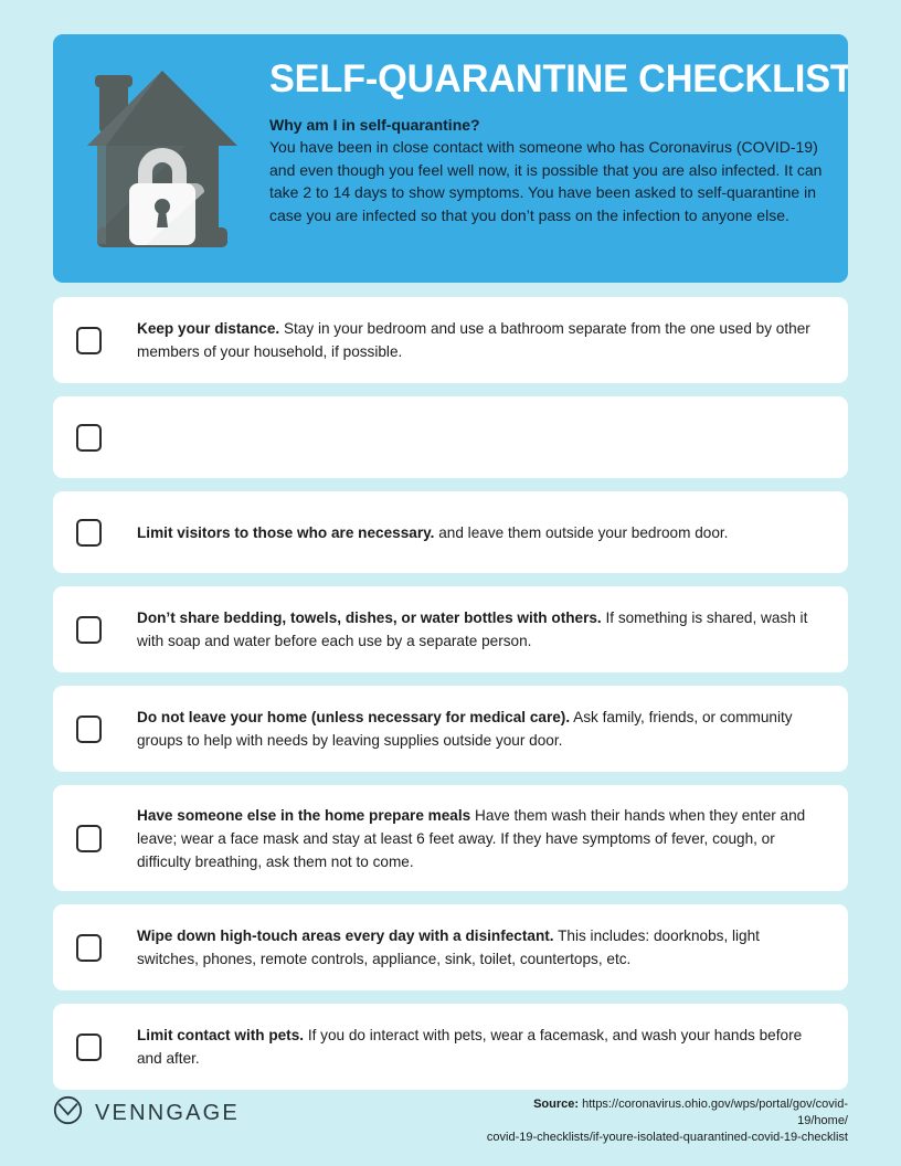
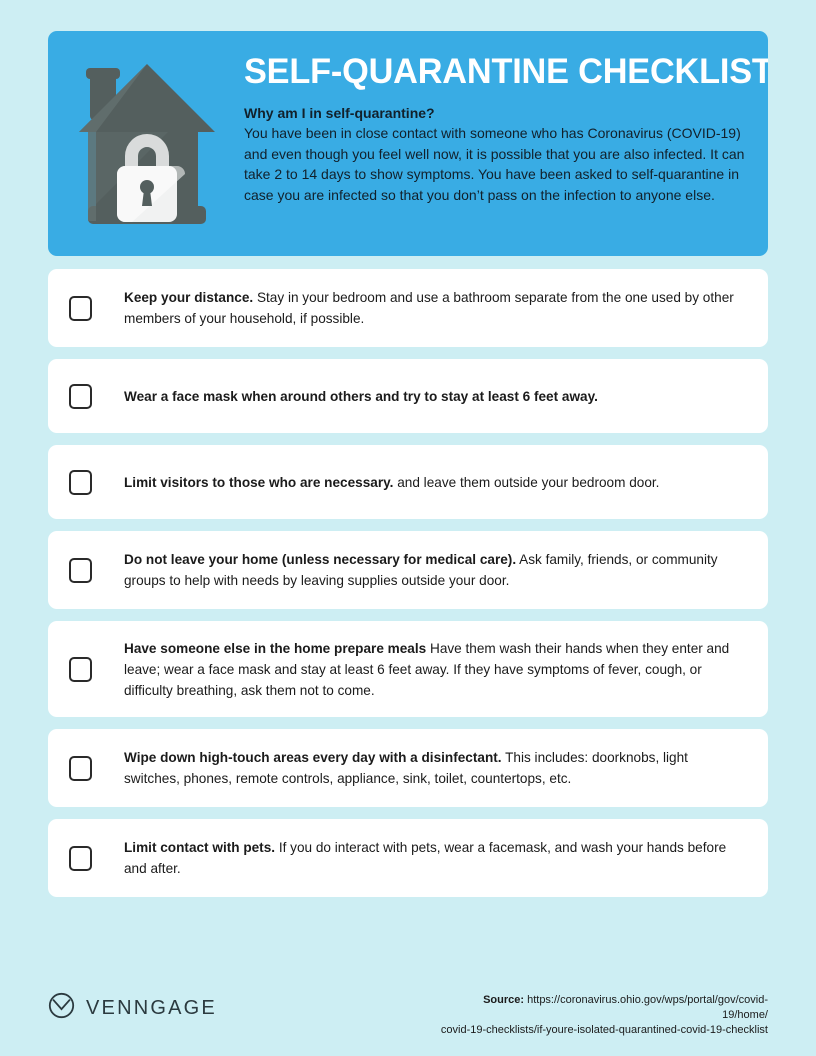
  SELF-QUARANTINE CHECKLIST
  Why am I in self-quarantine?
  You have been in close contact with someone who has Coronavirus (COVID-19) and even though you feel well now, it is possible that you are also infected. It can take 2 to 14 days to show symptoms. You have been asked to self-quarantine in case you are infected so that you don’t pass on the infection to anyone else.
  Keep your distance. Stay in your bedroom and use a bathroom separate from the one used by other members of your household, if possible.
+ Wear a face mask when around others and try to stay at least 6 feet away.
  Limit visitors to those who are necessary. and leave them outside your bedroom door.
- Don’t share bedding, towels, dishes, or water bottles with others. If something is shared, wash it with soap and water before each use by a separate person.
  Do not leave your home (unless necessary for medical care). Ask family, friends, or community groups to help with needs by leaving supplies outside your door.
  Have someone else in the home prepare meals Have them wash their hands when they enter and leave; wear a face mask and stay at least 6 feet away. If they have symptoms of fever, cough, or difficulty breathing, ask them not to come.
  Wipe down high-touch areas every day with a disinfectant. This includes: doorknobs, light switches, phones, remote controls, appliance, sink, toilet, countertops, etc.
  Limit contact with pets. If you do interact with pets, wear a facemask, and wash your hands before and after.
  VENNGAGE
  Source: https://coronavirus.ohio.gov/wps/portal/gov/covid-19/home/
  covid-19-checklists/if-youre-isolated-quarantined-covid-19-checklist
